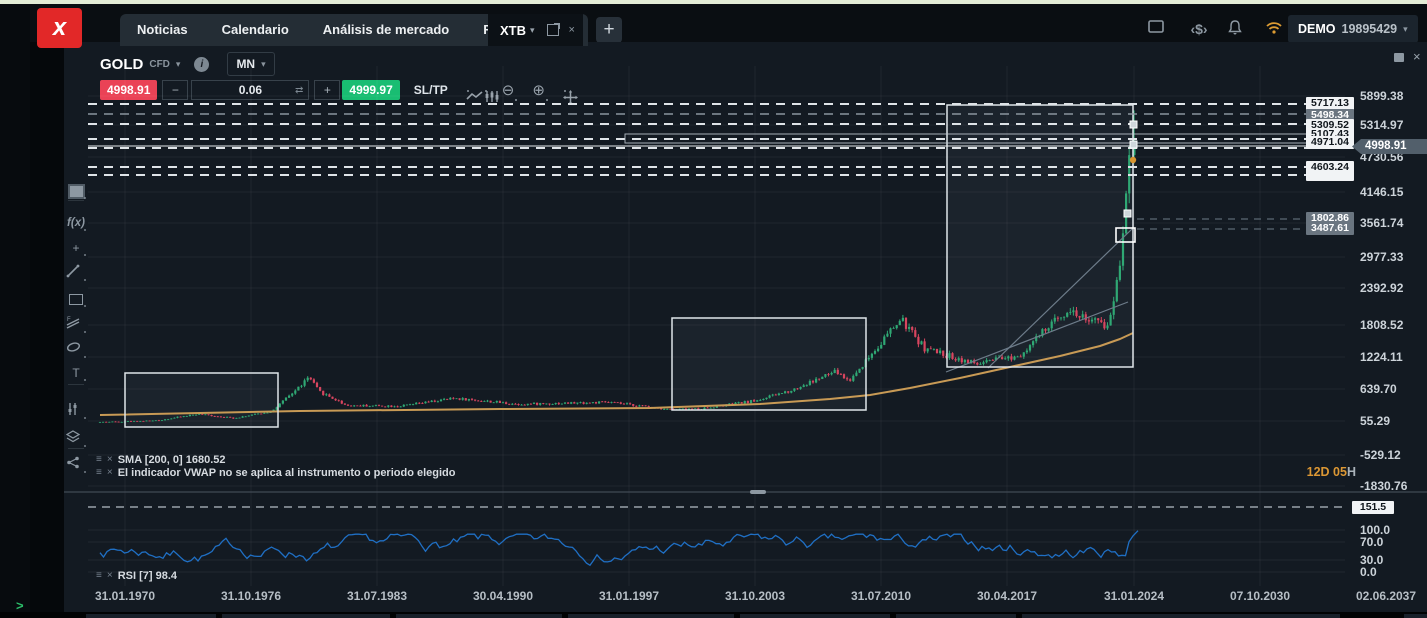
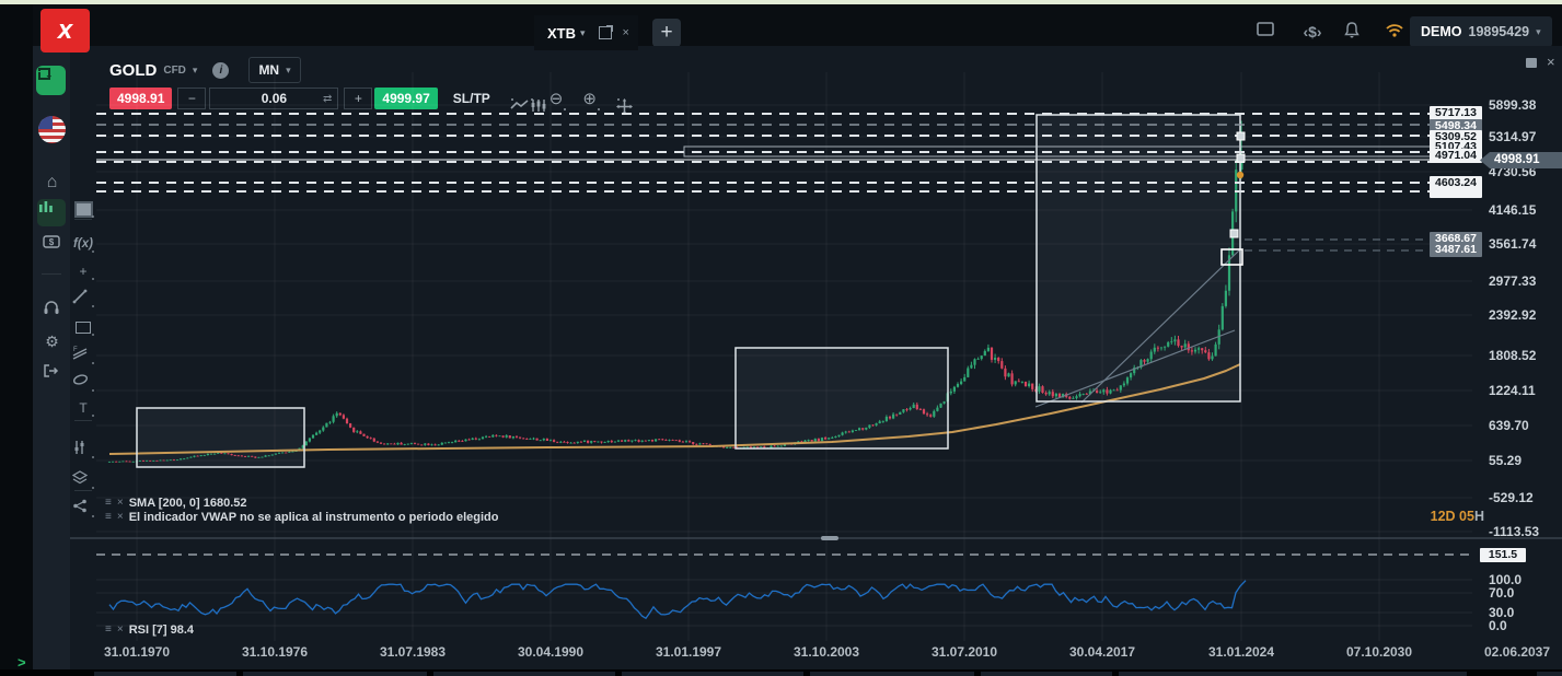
  >
- Noticias
- Calendario
- Análisis de mercado
  XTB
  ▾
  ×
  +
  ‹$›
  DEMO
  19895429
  ▾
+ ⌂
+ $
+ ⚙
  x
  GOLD
  CFD
  ▾
  i
  MN
  ▾
  4998.91
  −
  0.06
  ⇄
  +
  4999.97
  SL/TP
  ⊖
  ⊕
  ×
  f(x)
  +
  T
  5899.38
  5314.97
  4730.56
  4146.15
  3561.74
  2977.33
  2392.92
  1808.52
  1224.11
  639.70
  55.29
  -529.12
- -1830.76
+ -1113.53
  100.0
  70.0
  30.0
  0.0
  5717.13
  5498.34
  5309.52
  5107.43
  4971.04
  4603.24
- 1802.86
+ 3668.67
  3487.61
  4998.91
  151.5
  12D 05H
  ≡
  ×
  SMA [200, 0] 1680.52
  ≡
  ×
  El indicador VWAP no se aplica al instrumento o periodo elegido
  ≡
  ×
  RSI [7] 98.4
  31.01.1970
  31.10.1976
  31.07.1983
  30.04.1990
  31.01.1997
  31.10.2003
  31.07.2010
  30.04.2017
  31.01.2024
  07.10.2030
  02.06.2037
